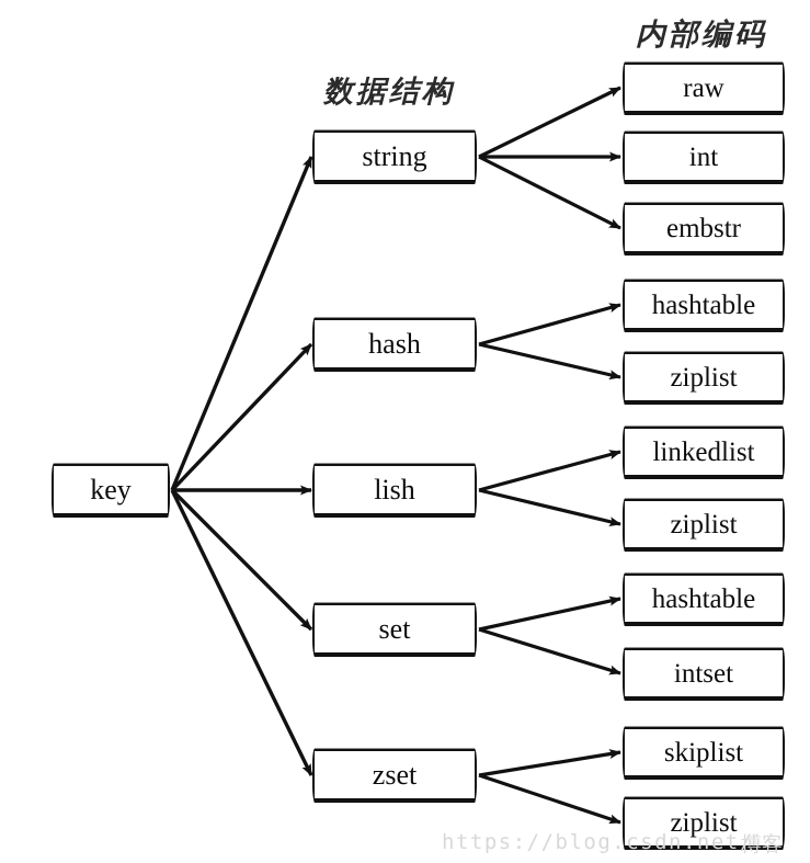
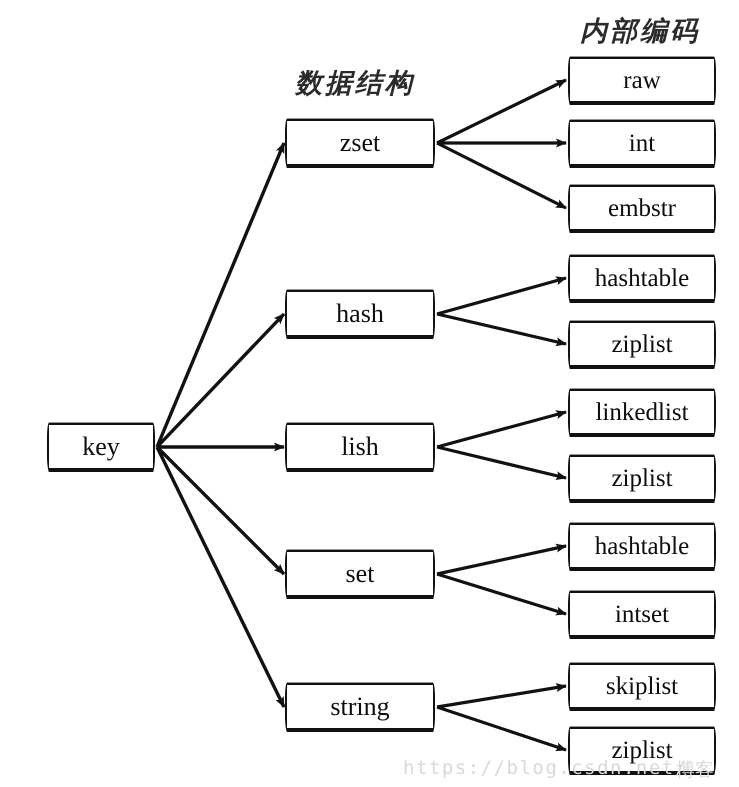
  数据结构
  内部编码
  key
- string
+ zset
  hash
  lish
  set
- zset
+ string
  raw
  int
  embstr
  hashtable
  ziplist
  linkedlist
  ziplist
  hashtable
  intset
  skiplist
  ziplist
  https://blog.csdn.net/
  博客
